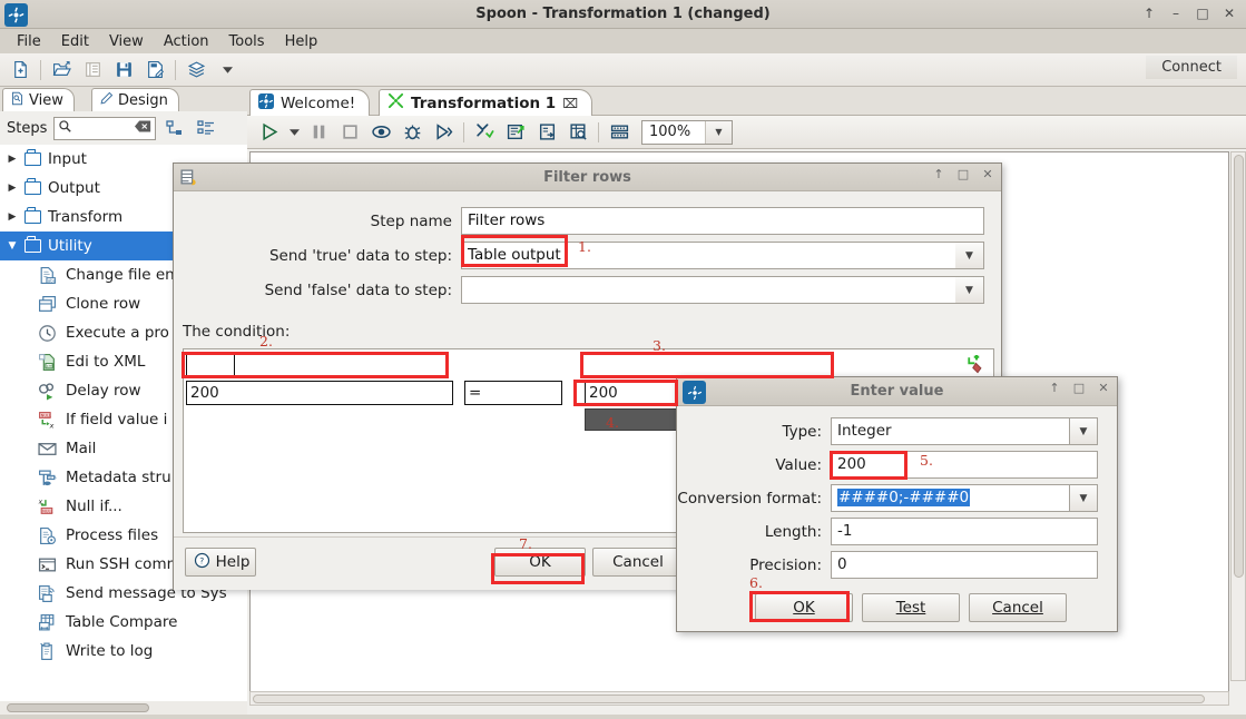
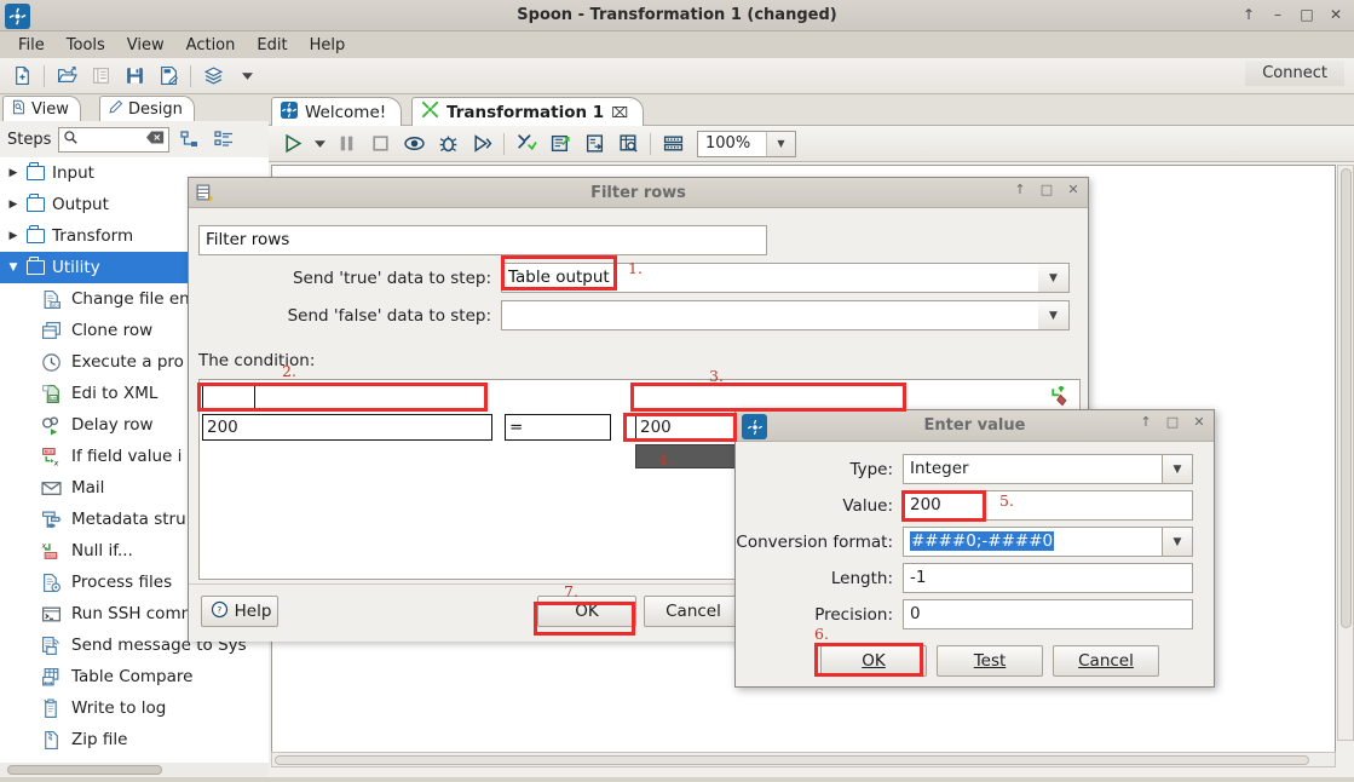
  Spoon - Transformation 1 (changed)
  ↑
  –
  □
  ✕
  File
- Edit
+ Tools
  View
  Action
- Tools
+ Edit
  Help
  Connect
  View
  Design
  Steps
  ▶
  Input
  ▶
  Output
  ▶
  Transform
  ▼
  Utility
  Change file en
  Clone row
  Execute a pro
  Edi to XML
  Delay row
  x
  If field value i
  Mail
  Metadata stru
  Null if...
  Process files
  Run SSH com
  Send message to Sys
  Table Compare
  Write to log
+ Zip file
  Welcome!
  Transformation 1
  ⌧
  100%
  ▼
  Filter rows
  ↑
  □
  ✕
- Step name
  Filter rows
  Send 'true' data to step:
  Table output
  ▼
  Send 'false' data to step:
  ▼
  The condition:
  200
  =
  200
  ?
  Help
  OK
  Cancel
  Enter value
  ↑
  □
  ✕
  Type:
  Integer
  ▼
  Value:
  200
  Conversion format:
  ####0;-####0
  ▼
  Length:
  -1
  Precision:
  0
  OK
  Test
  Cancel
  1.
  2.
  3.
  4.
  5.
  6.
  7.
